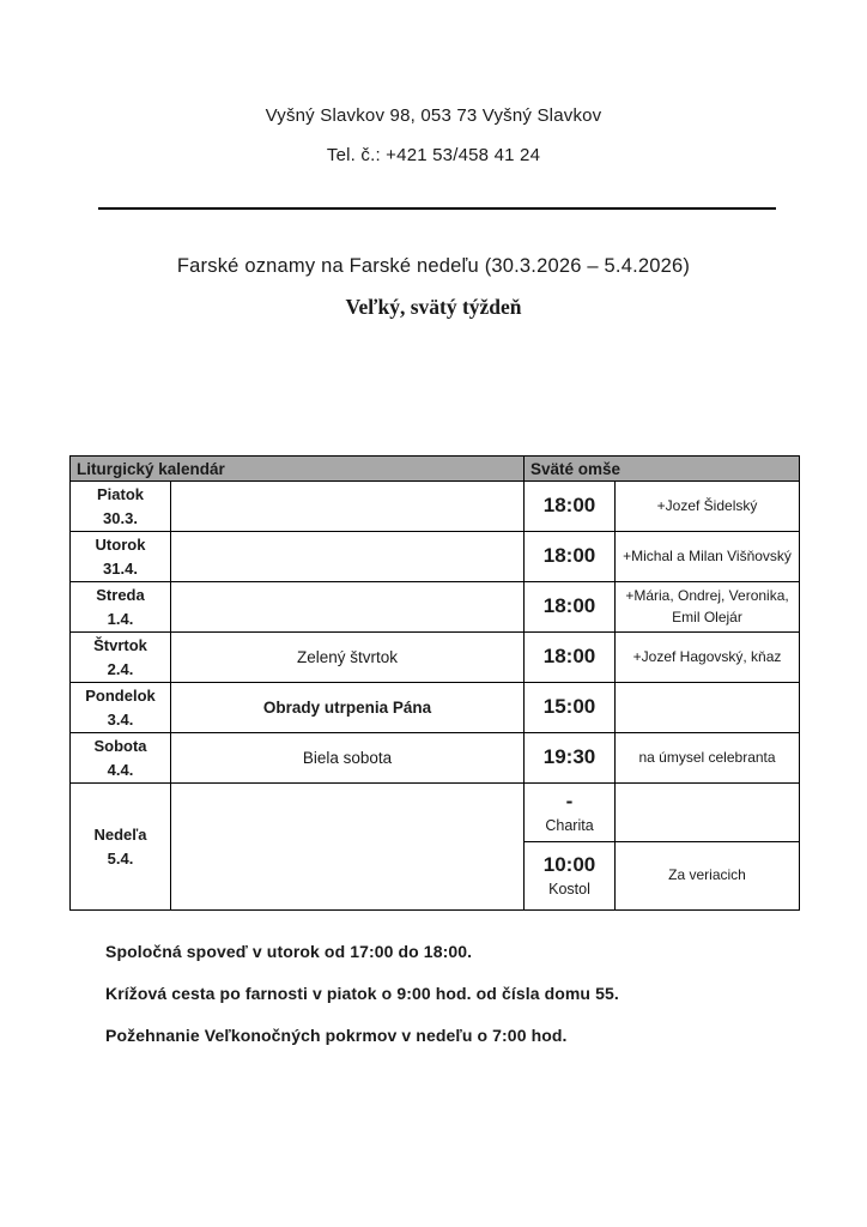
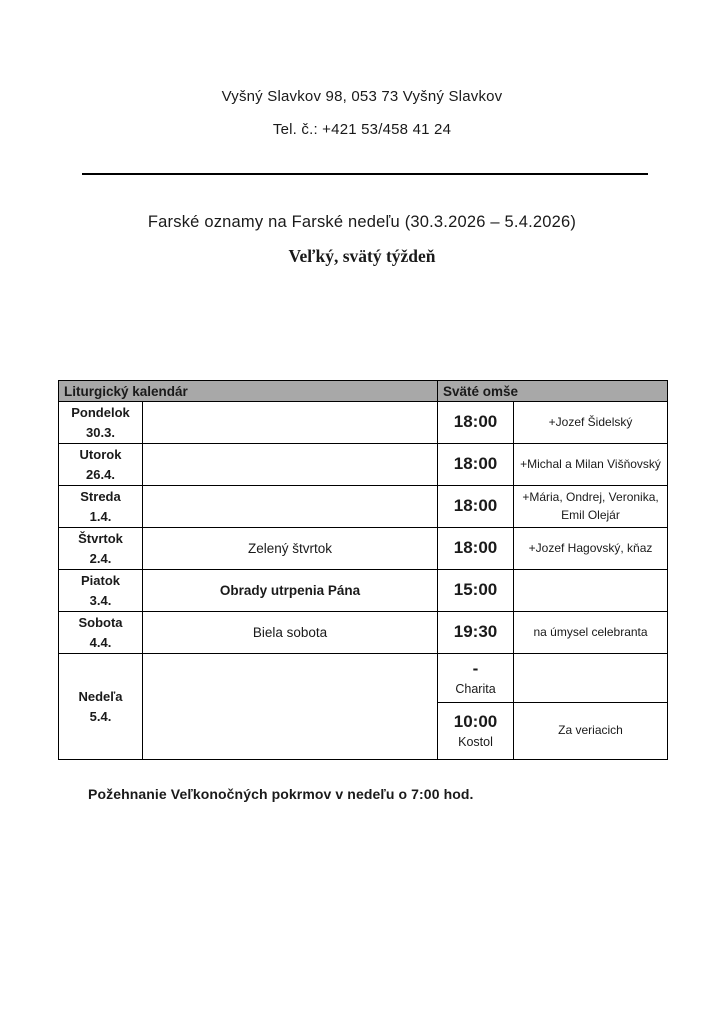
  Vyšný Slavkov 98, 053 73 Vyšný Slavkov
  Tel. č.: +421 53/458 41 24
  Farské oznamy na Farské nedeľu (30.3.2026 – 5.4.2026)
  Veľký, svätý týždeň
  Liturgický kalendár	Sväté omše
- Piatok 30.3.		18:00	+Jozef Šidelský
+ Pondelok 30.3.		18:00	+Jozef Šidelský
- Utorok 31.4.		18:00	+Michal a Milan Višňovský
+ Utorok 26.4.		18:00	+Michal a Milan Višňovský
  Streda 1.4.		18:00	+Mária, Ondrej, Veronika, Emil Olejár
  Štvrtok 2.4.	Zelený štvrtok	18:00	+Jozef Hagovský, kňaz
- Pondelok 3.4.	Obrady utrpenia Pána	15:00
+ Piatok 3.4.	Obrady utrpenia Pána	15:00
  Sobota 4.4.	Biela sobota	19:30	na úmysel celebranta
  Nedeľa 5.4.		- Charita
  10:00 Kostol	Za veriacich
- Spoločná spoveď v utorok od 17:00 do 18:00.
- Krížová cesta po farnosti v piatok o 9:00 hod. od čísla domu 55.
  Požehnanie Veľkonočných pokrmov v nedeľu o 7:00 hod.
